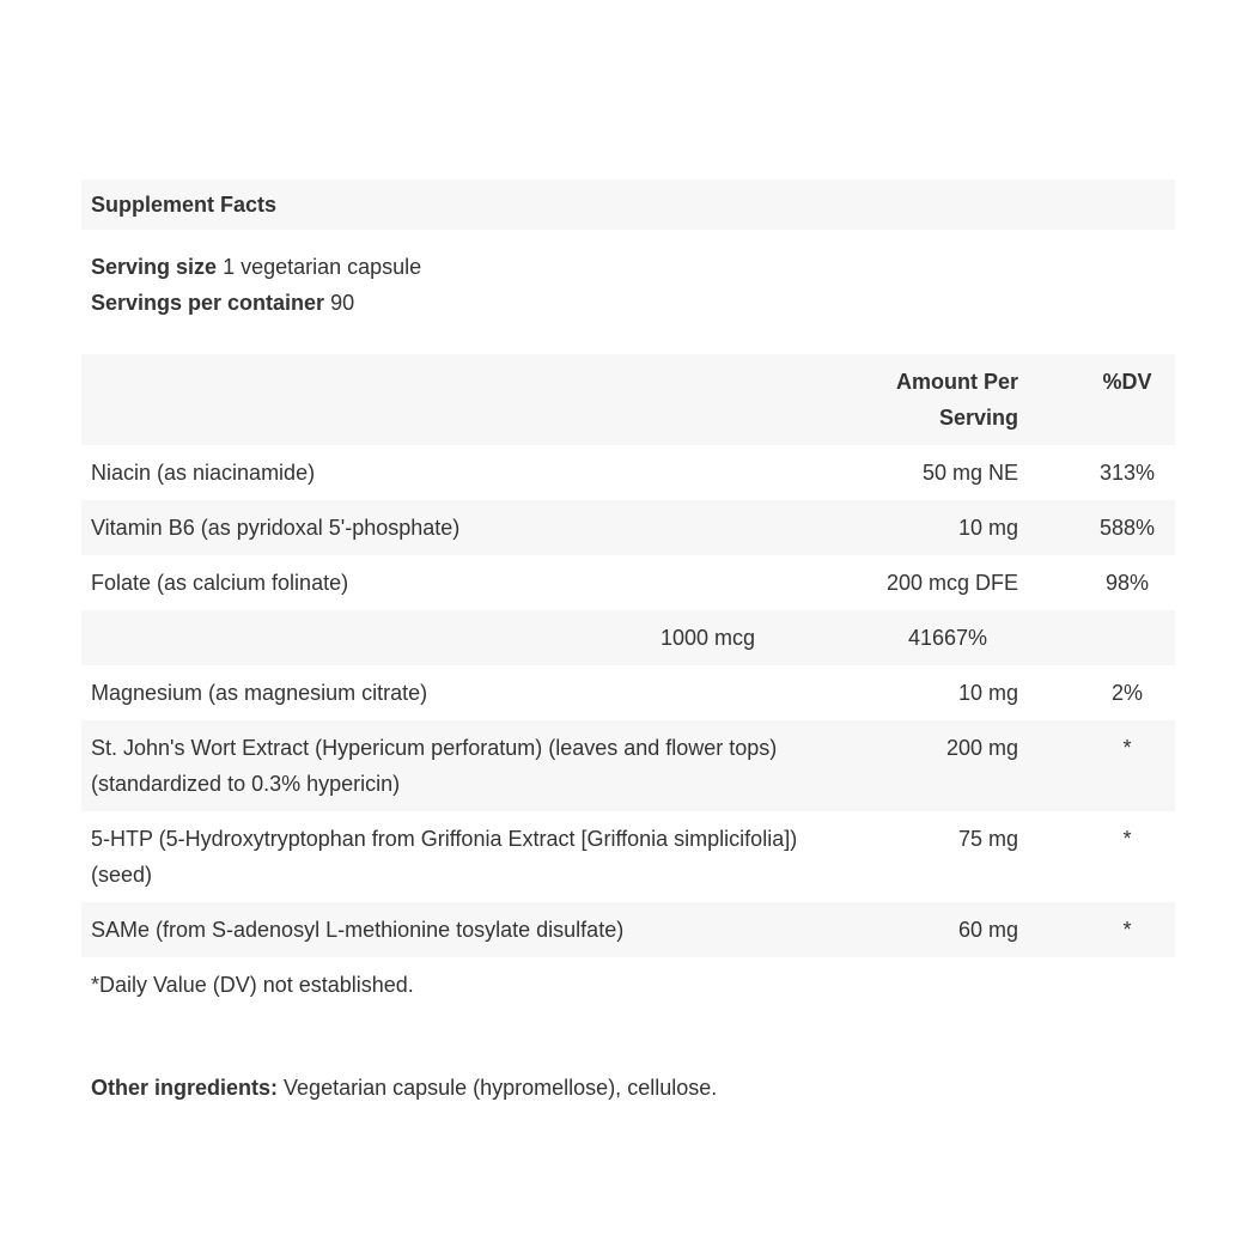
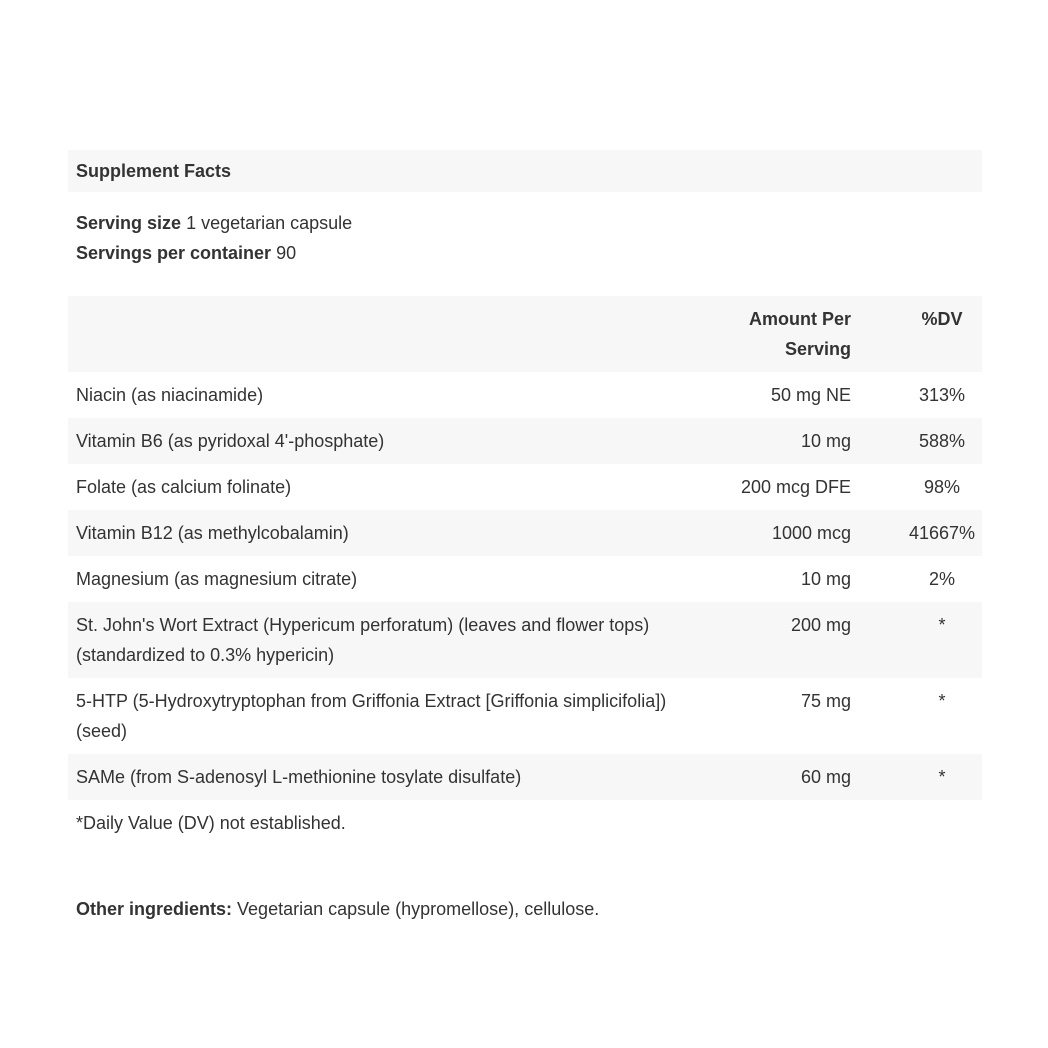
  Supplement Facts
  Serving size 1 vegetarian capsule
  Servings per container 90
  Amount Per Serving
  %DV
  Niacin (as niacinamide)
  50 mg NE
  313%
- Vitamin B6 (as pyridoxal 5'-phosphate)
+ Vitamin B6 (as pyridoxal 4'-phosphate)
  10 mg
  588%
  Folate (as calcium folinate)
  200 mcg DFE
  98%
+ Vitamin B12 (as methylcobalamin)
  1000 mcg
  41667%
  Magnesium (as magnesium citrate)
  10 mg
  2%
  St. John's Wort Extract (Hypericum perforatum) (leaves and flower tops) (standardized to 0.3% hypericin)
  200 mg
  *
  5-HTP (5-Hydroxytryptophan from Griffonia Extract [Griffonia simplicifolia]) (seed)
  75 mg
  *
  SAMe (from S-adenosyl L-methionine tosylate disulfate)
  60 mg
  *
  *Daily Value (DV) not established.
  Other ingredients: Vegetarian capsule (hypromellose), cellulose.
